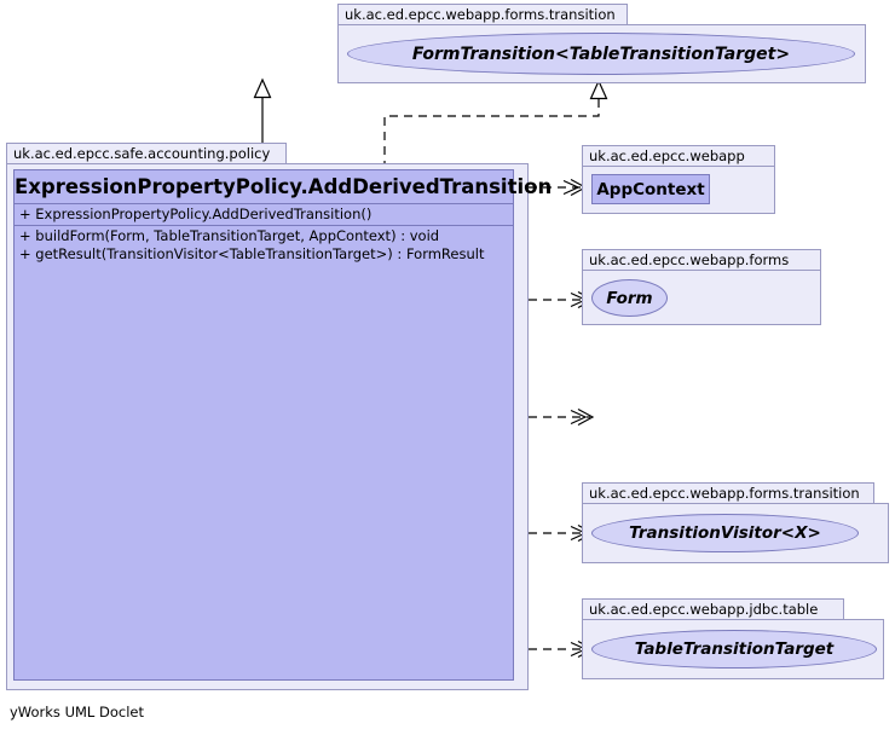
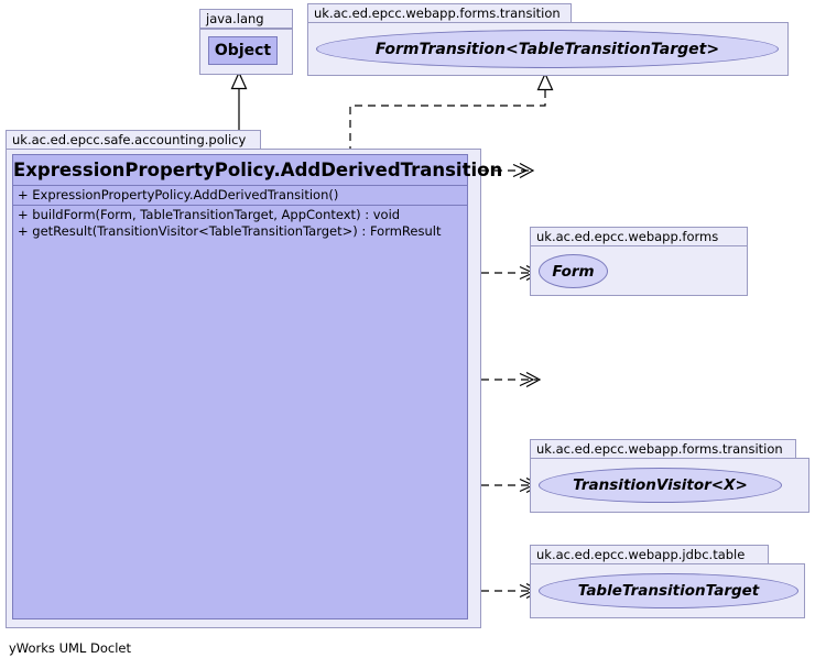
+ java.lang
+ Object
  uk.ac.ed.epcc.webapp.forms.transition
  FormTransition<TableTransitionTarget>
  uk.ac.ed.epcc.safe.accounting.policy
  ExpressionPropertyPolicy.AddDerivedTransition
  + ExpressionPropertyPolicy.AddDerivedTransition()
  + buildForm(Form, TableTransitionTarget, AppContext) : void
  + getResult(TransitionVisitor<TableTransitionTarget>) : FormResult
- uk.ac.ed.epcc.webapp
- AppContext
  uk.ac.ed.epcc.webapp.forms
  Form
  uk.ac.ed.epcc.webapp.forms.transition
  TransitionVisitor<X>
  uk.ac.ed.epcc.webapp.jdbc.table
  TableTransitionTarget
  yWorks UML Doclet
